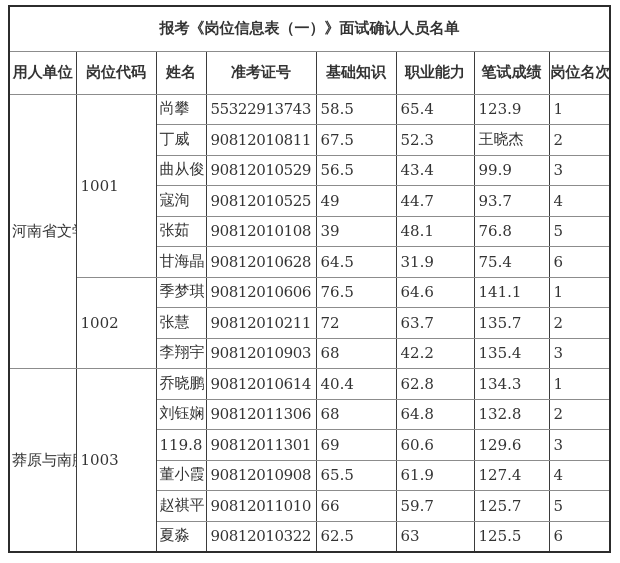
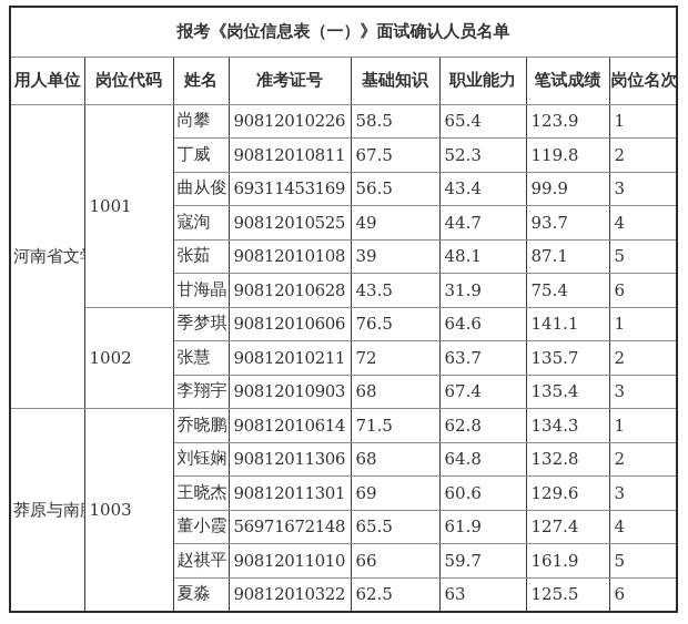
  报考《岗位信息表（一）》面试确认人员名单
  用人单位	岗位代码	姓名	准考证号	基础知识	职业能力	笔试成绩	岗位名次
- 河南省文	1001	尚攀	55322913743	58.5	65.4	123.9	1
+ 河南省文	1001	尚攀	90812010226	58.5	65.4	123.9	1
- 丁威	90812010811	67.5	52.3	王晓杰	2
+ 丁威	90812010811	67.5	52.3	119.8	2
- 曲从俊	90812010529	56.5	43.4	99.9	3
+ 曲从俊	69311453169	56.5	43.4	99.9	3
  寇洵	90812010525	49	44.7	93.7	4
- 张茹	90812010108	39	48.1	76.8	5
+ 张茹	90812010108	39	48.1	87.1	5
- 甘海晶	90812010628	64.5	31.9	75.4	6
+ 甘海晶	90812010628	43.5	31.9	75.4	6
  1002	季梦琪	90812010606	76.5	64.6	141.1	1
  张慧	90812010211	72	63.7	135.7	2
- 李翔宇	90812010903	68	42.2	135.4	3
+ 李翔宇	90812010903	68	67.4	135.4	3
- 莽原与南	1003	乔晓鹏	90812010614	40.4	62.8	134.3	1
+ 莽原与南	1003	乔晓鹏	90812010614	71.5	62.8	134.3	1
  刘钰娴	90812011306	68	64.8	132.8	2
- 119.8	90812011301	69	60.6	129.6	3
+ 王晓杰	90812011301	69	60.6	129.6	3
- 董小霞	90812010908	65.5	61.9	127.4	4
+ 董小霞	56971672148	65.5	61.9	127.4	4
- 赵祺平	90812011010	66	59.7	125.7	5
+ 赵祺平	90812011010	66	59.7	161.9	5
  夏淼	90812010322	62.5	63	125.5	6
